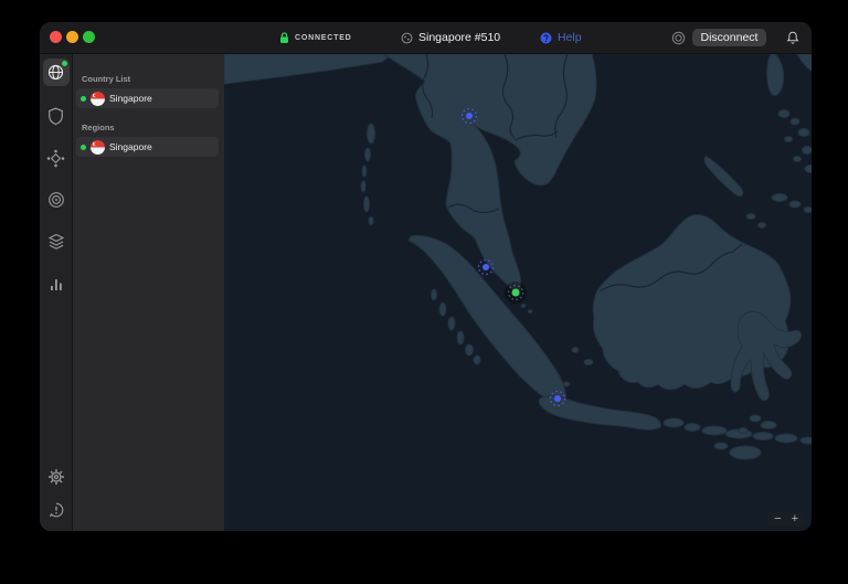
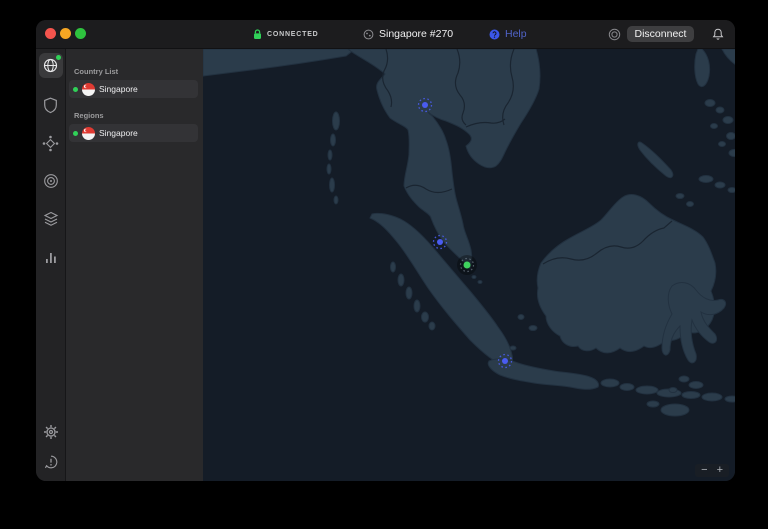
- Singapore #510
+ Singapore #270
  Help
  Disconnect
  Country List
  Singapore
  Regions
  Singapore
  −
  +
